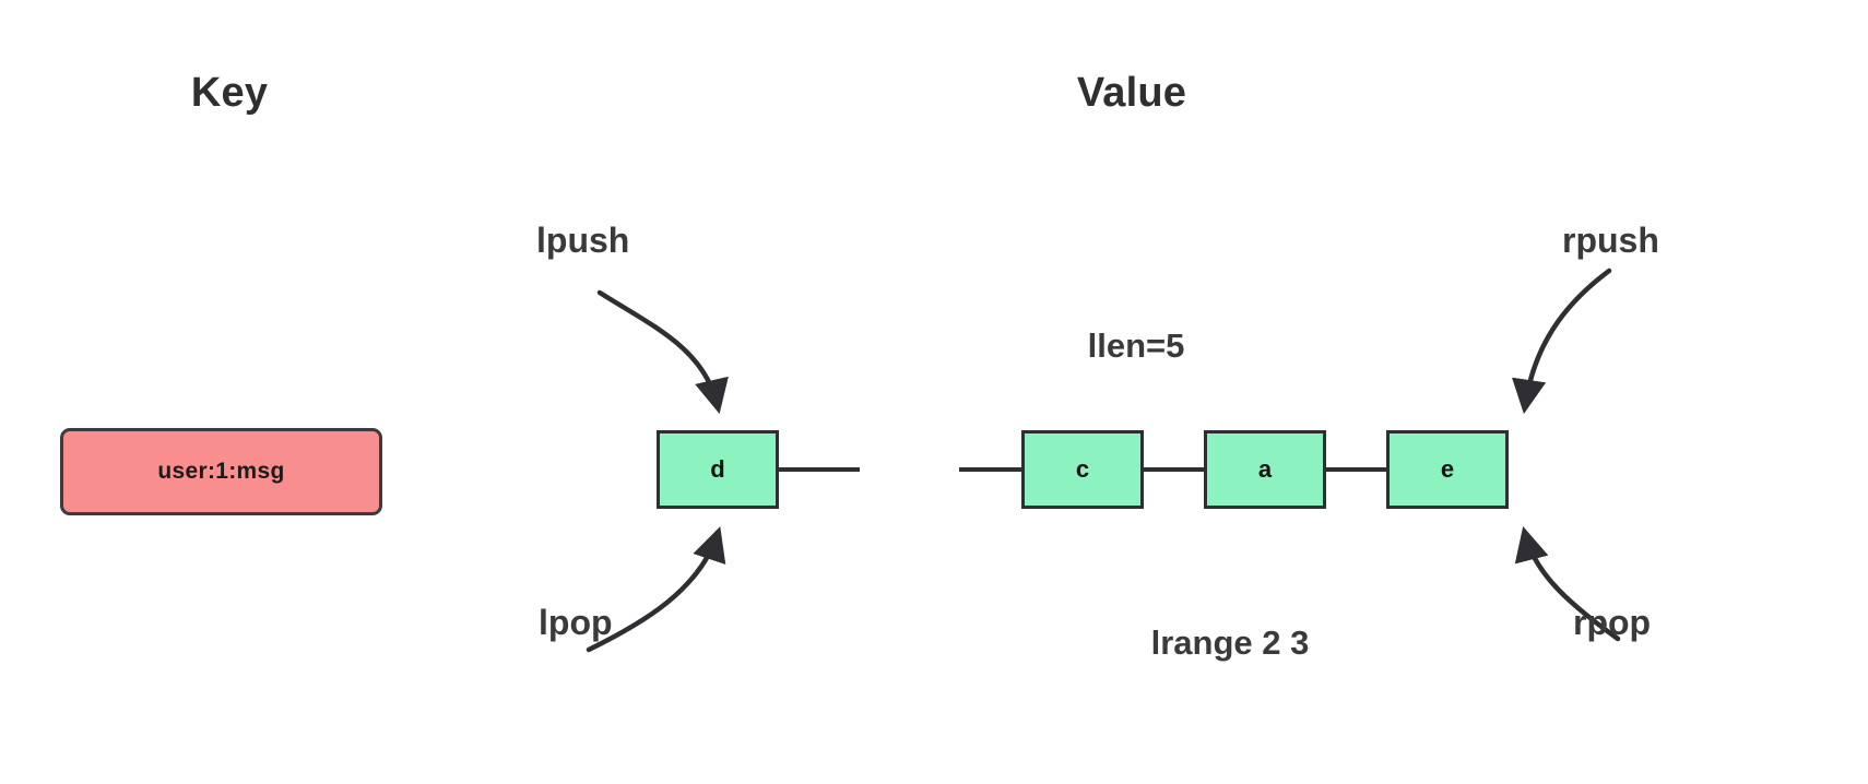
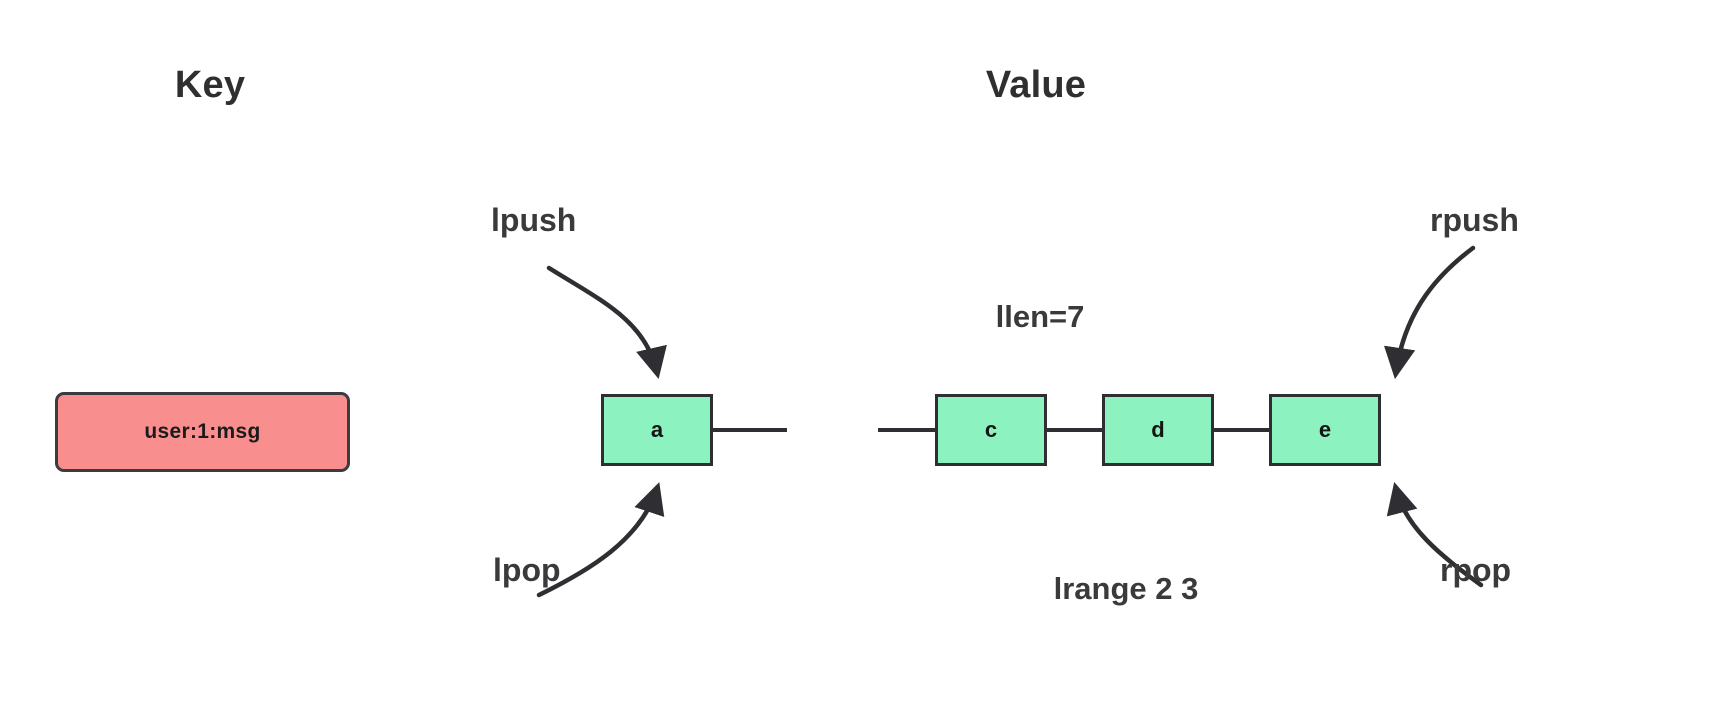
  Key
  Value
  user:1:msg
- d
+ a
  c
- a
+ d
  e
  lpush
  rpush
  lpop
  rpop
- llen=5
+ llen=7
  lrange 2 3
